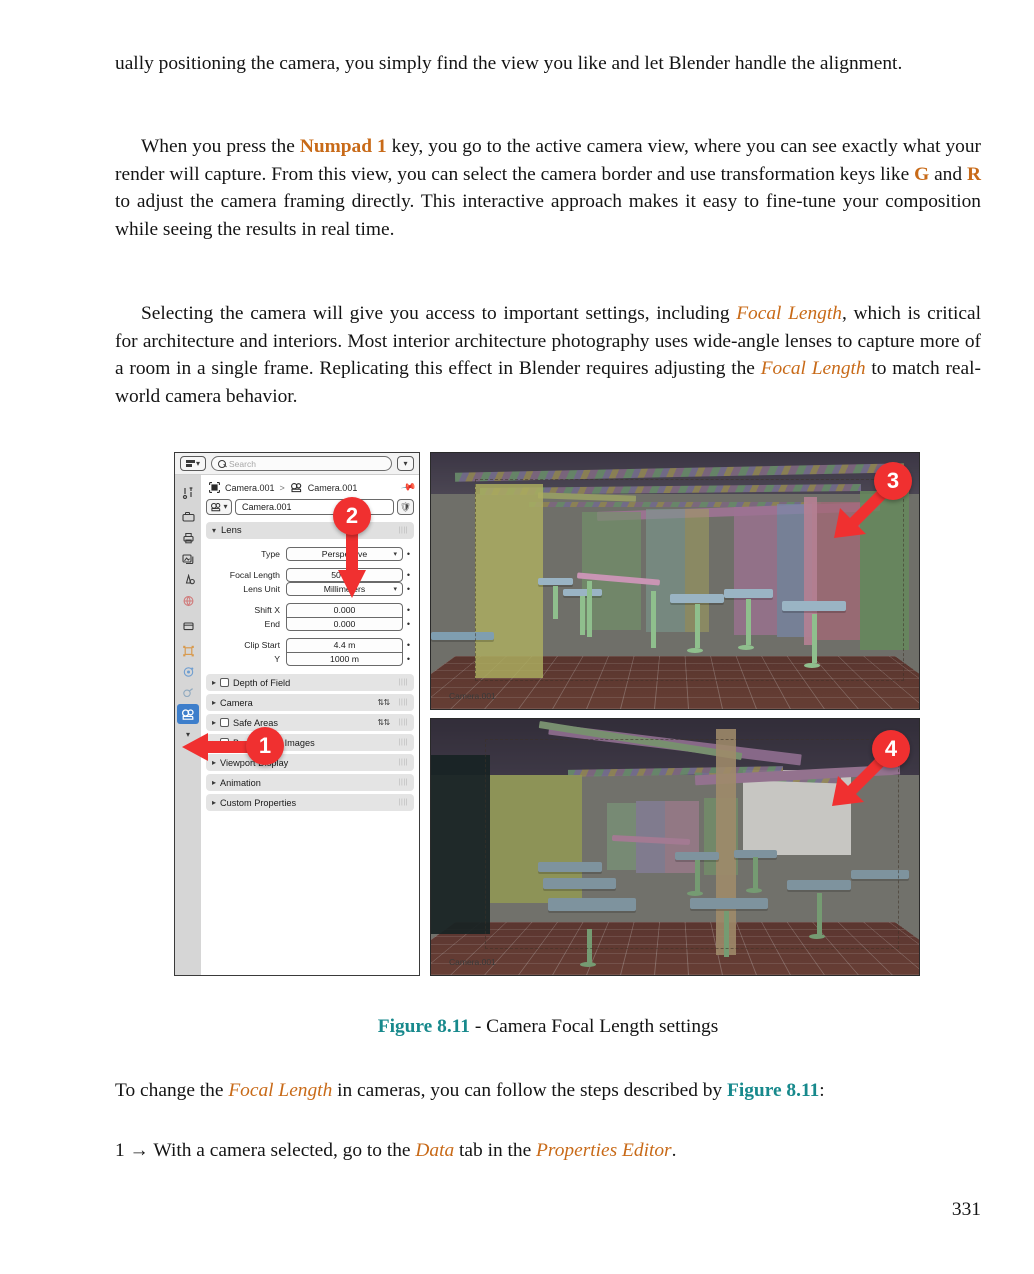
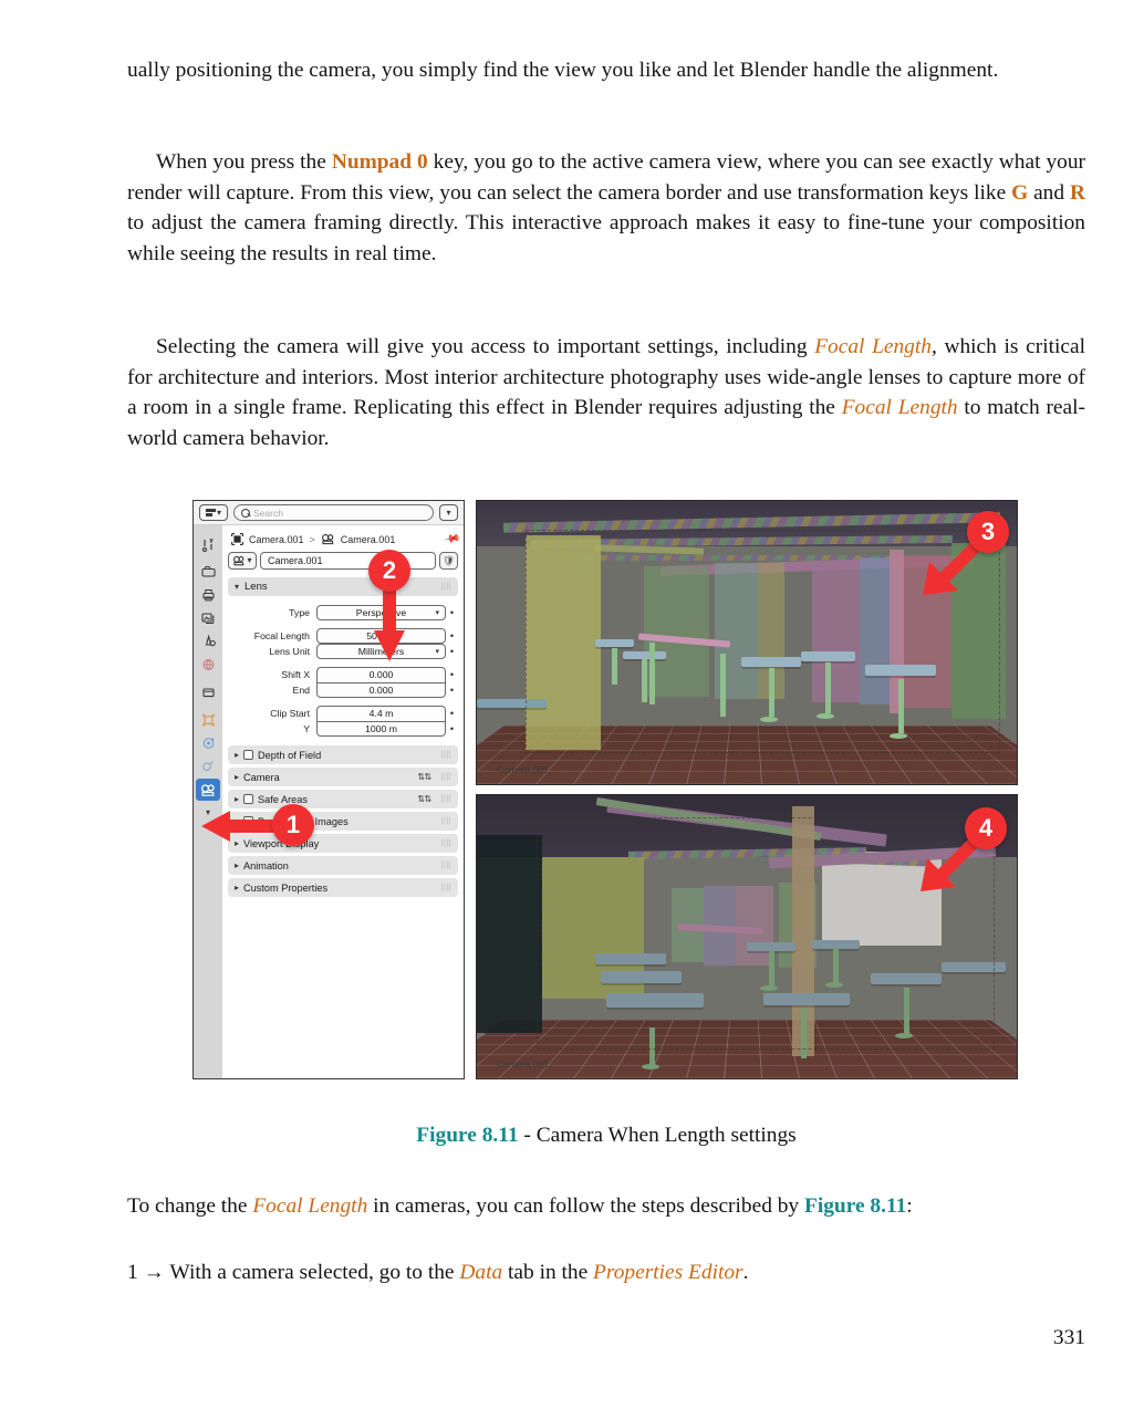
  ually positioning the camera, you simply find the view you like and let Blender handle the alignment.
- When you press the Numpad 1 key, you go to the active camera view, where you can see exactly what your render will capture. From this view, you can select the camera border and use transformation keys like G and R to adjust the camera framing directly. This interactive approach makes it easy to fine-tune your composition while seeing the results in real time.
+ When you press the Numpad 0 key, you go to the active camera view, where you can see exactly what your render will capture. From this view, you can select the camera border and use transformation keys like G and R to adjust the camera framing directly. This interactive approach makes it easy to fine-tune your composition while seeing the results in real time.
  Selecting the camera will give you access to important settings, including Focal Length, which is critical for architecture and interiors. Most interior architecture photography uses wide-angle lenses to capture more of a room in a single frame. Replicating this effect in Blender requires adjusting the Focal Length to match real-world camera behavior.
  ▾
  Search
  ▾
  ▾
  Camera.001
  >
  Camera.001
  ▾
  Camera.001
  🛡
  ▾
  Lens
  Type
  •
  Focal Length
  •
  Lens Unit
  Millimrs
  •
  Shift X
  0.000
  •
  End
  0.000
  •
  Clip Start
  4.4 m
  •
  Y
  1000 m
  •
  ▸
  Depth of Field
  ▸
  Camera
  ⇅⇅
  ▸
  Safe Areas
  ⇅⇅
  ▸
  Viewportlay
  ▸
  Animation
  ▸
  Custom Properties
  Camera.001
  Camera.001
  1
  2
  3
  4
- Figure 8.11 - Camera Focal Length settings
+ Figure 8.11 - Camera When Length settings
  To change the Focal Length in cameras, you can follow the steps described by Figure 8.11:
  1 → With a camera selected, go to the Data tab in the Properties Editor.
  331
